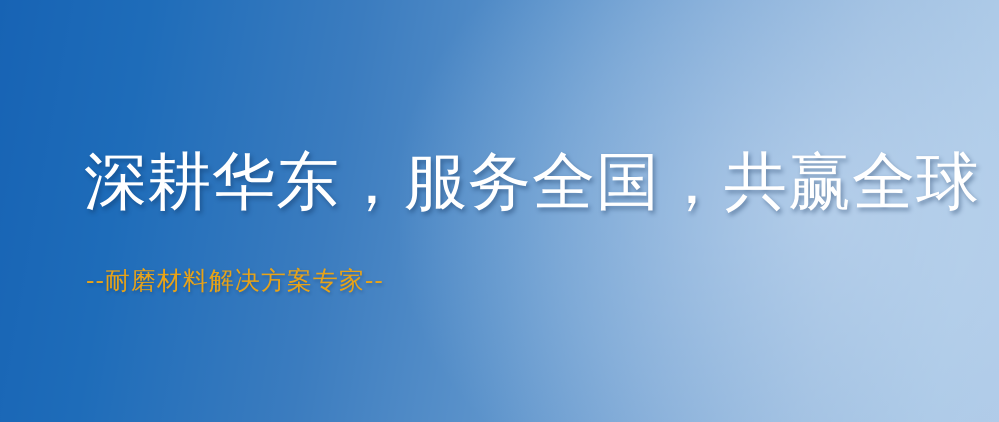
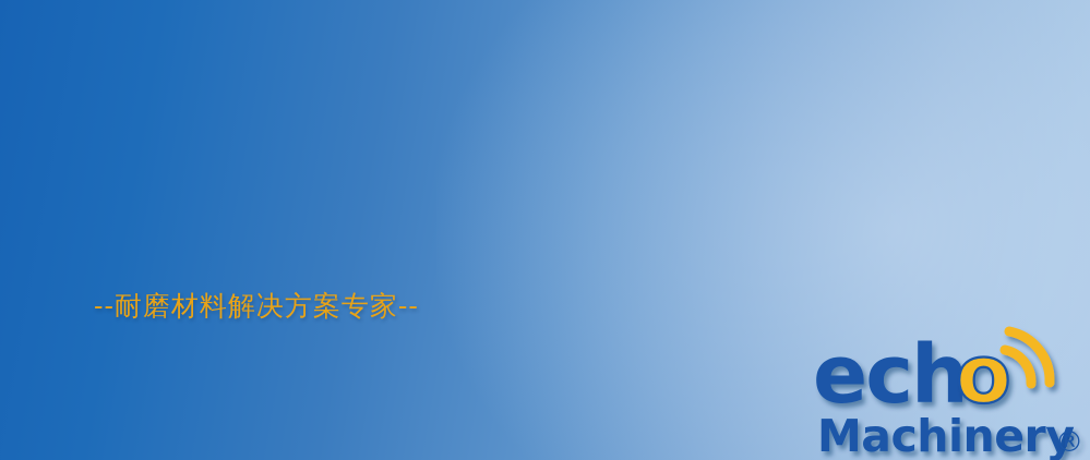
- 深耕华东，服务全国，共赢全球
  --耐磨材料解决方案专家--
+ ech
+ o
+ Machinery
+ ®
